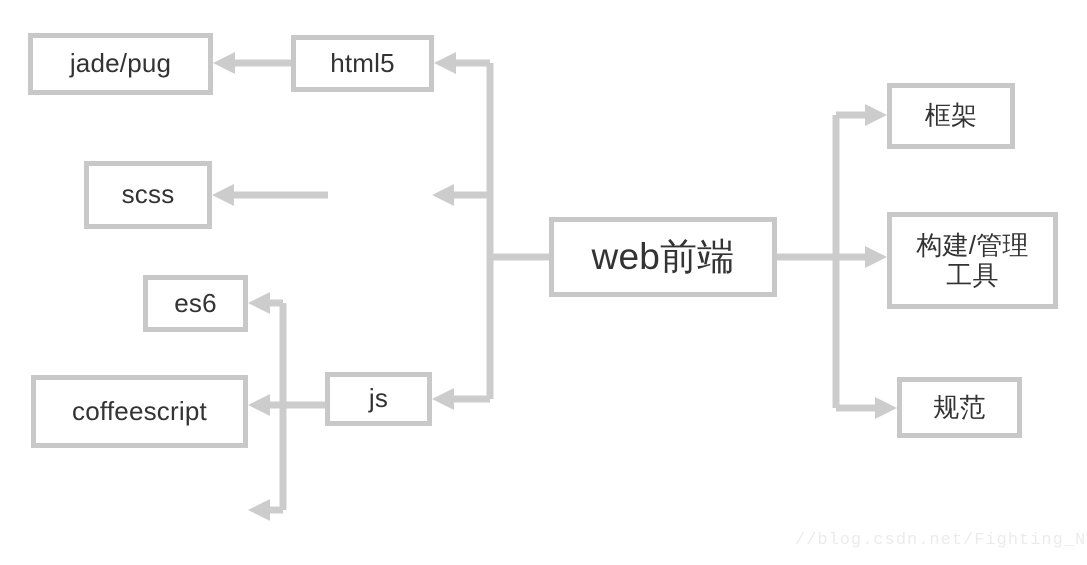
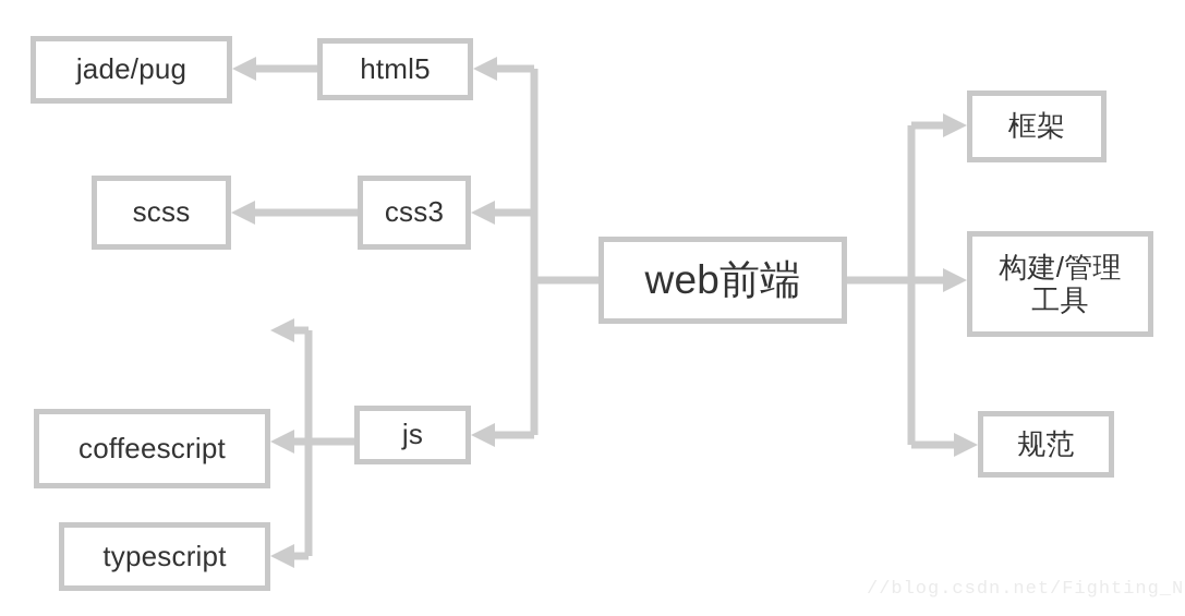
  web前端
  html5
+ css3
  js
  jade/pug
  scss
- es6
  coffeescript
+ typescript
  框架
  构建/管理
  工具
  规范
